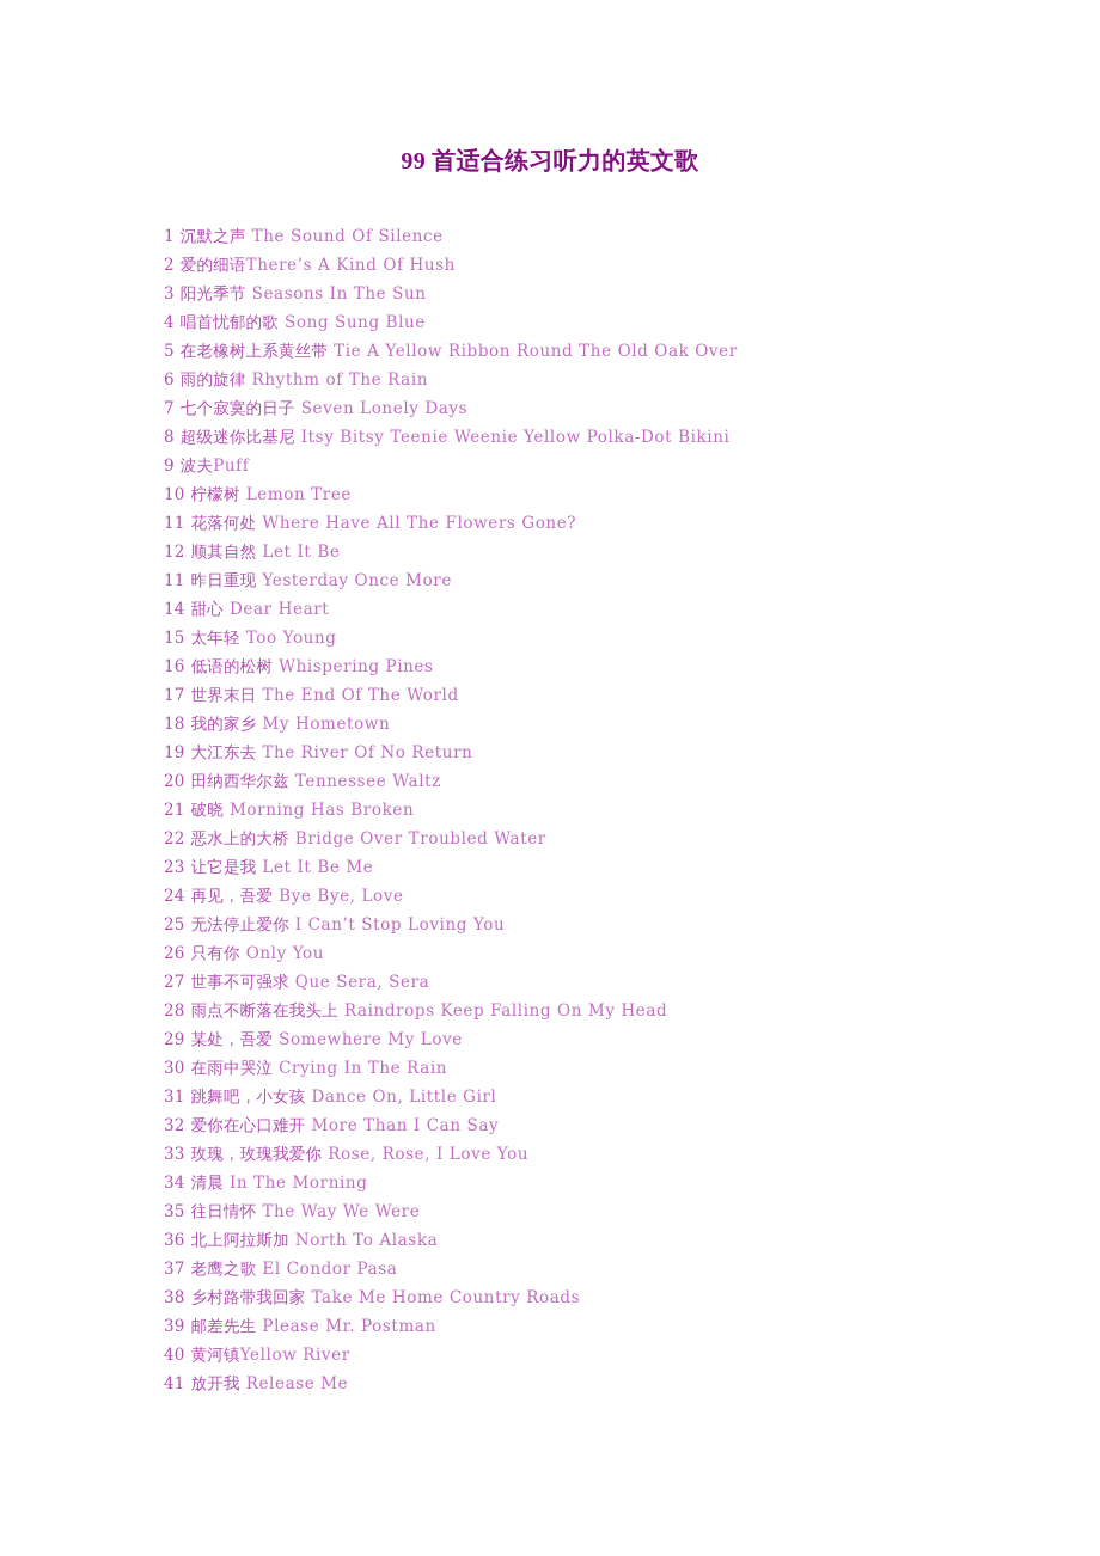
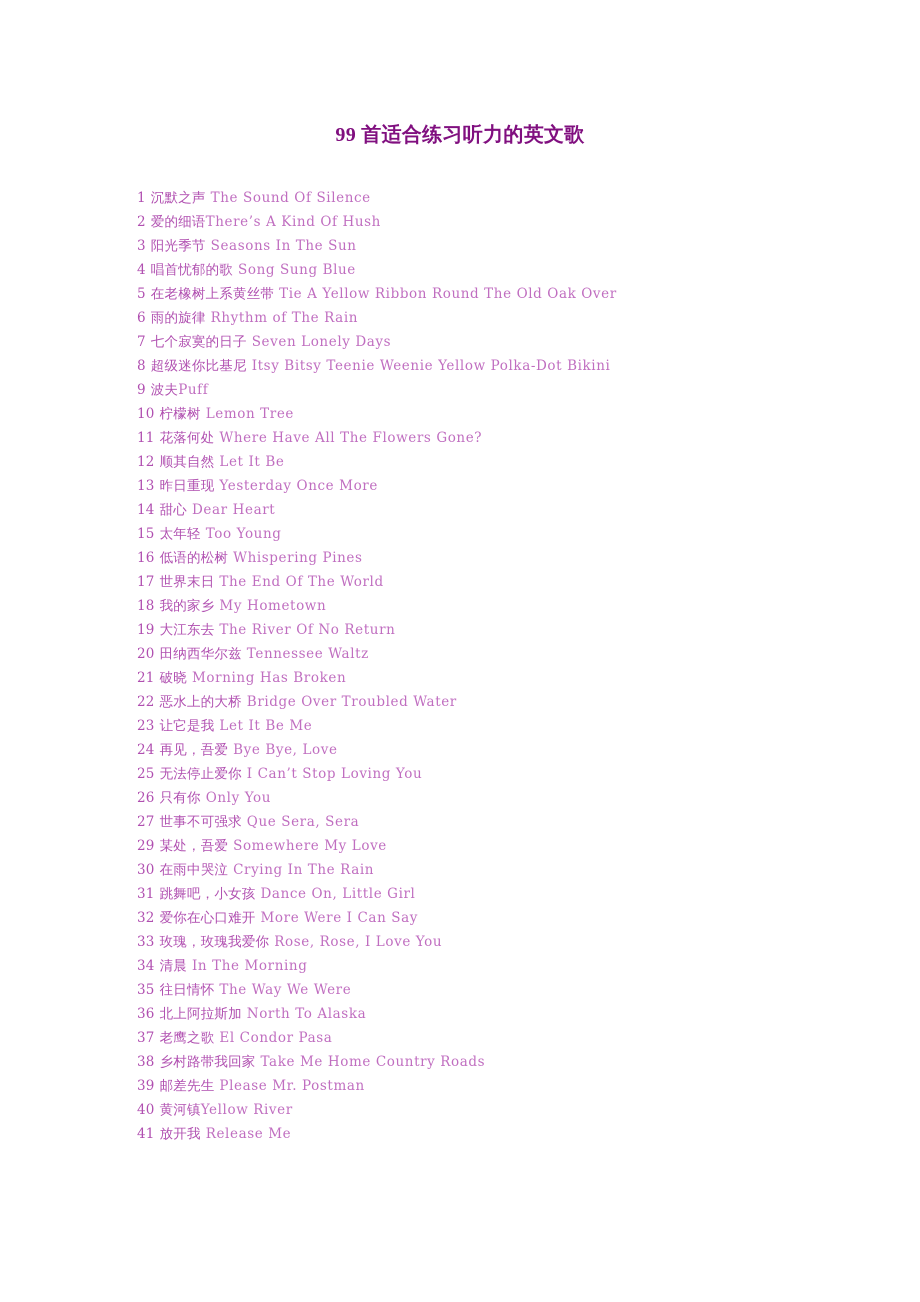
  99 首适合练习听力的英文歌
  1 沉默之声 The Sound Of Silence
  2 爱的细语There’s A Kind Of Hush
  3 阳光季节 Seasons In The Sun
  4 唱首忧郁的歌 Song Sung Blue
  5 在老橡树上系黄丝带 Tie A Yellow Ribbon Round The Old Oak Over
  6 雨的旋律 Rhythm of The Rain
  7 七个寂寞的日子 Seven Lonely Days
  8 超级迷你比基尼 Itsy Bitsy Teenie Weenie Yellow Polka-Dot Bikini
  9 波夫Puff
  10 柠檬树 Lemon Tree
  11 花落何处 Where Have All The Flowers Gone?
  12 顺其自然 Let It Be
- 11 昨日重现 Yesterday Once More
+ 13 昨日重现 Yesterday Once More
  14 甜心 Dear Heart
  15 太年轻 Too Young
  16 低语的松树 Whispering Pines
  17 世界末日 The End Of The World
  18 我的家乡 My Hometown
  19 大江东去 The River Of No Return
  20 田纳西华尔兹 Tennessee Waltz
  21 破晓 Morning Has Broken
  22 恶水上的大桥 Bridge Over Troubled Water
  23 让它是我 Let It Be Me
  24 再见，吾爱 Bye Bye, Love
  25 无法停止爱你 I Can’t Stop Loving You
  26 只有你 Only You
  27 世事不可强求 Que Sera, Sera
- 28 雨点不断落在我头上 Raindrops Keep Falling On My Head
  29 某处，吾爱 Somewhere My Love
  30 在雨中哭泣 Crying In The Rain
  31 跳舞吧，小女孩 Dance On, Little Girl
- 32 爱你在心口难开 More Than I Can Say
+ 32 爱你在心口难开 More Were I Can Say
  33 玫瑰，玫瑰我爱你 Rose, Rose, I Love You
  34 清晨 In The Morning
  35 往日情怀 The Way We Were
  36 北上阿拉斯加 North To Alaska
  37 老鹰之歌 El Condor Pasa
  38 乡村路带我回家 Take Me Home Country Roads
  39 邮差先生 Please Mr. Postman
  40 黄河镇Yellow River
  41 放开我 Release Me
